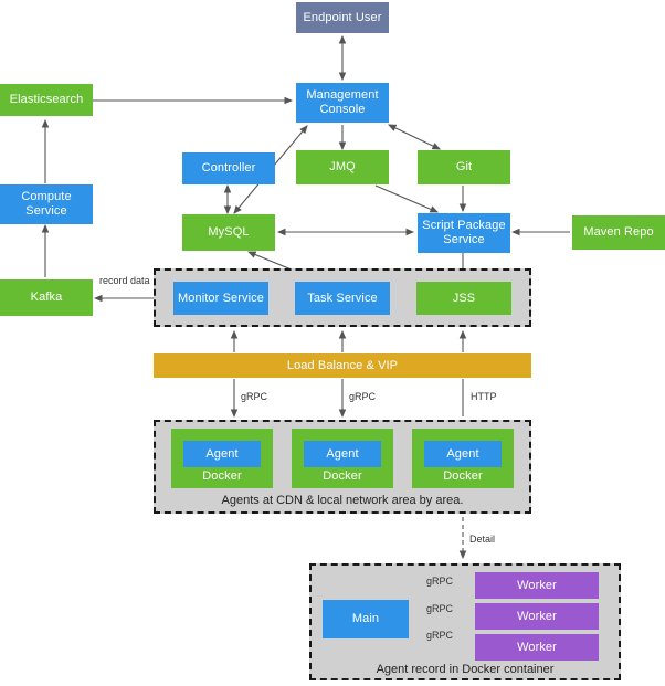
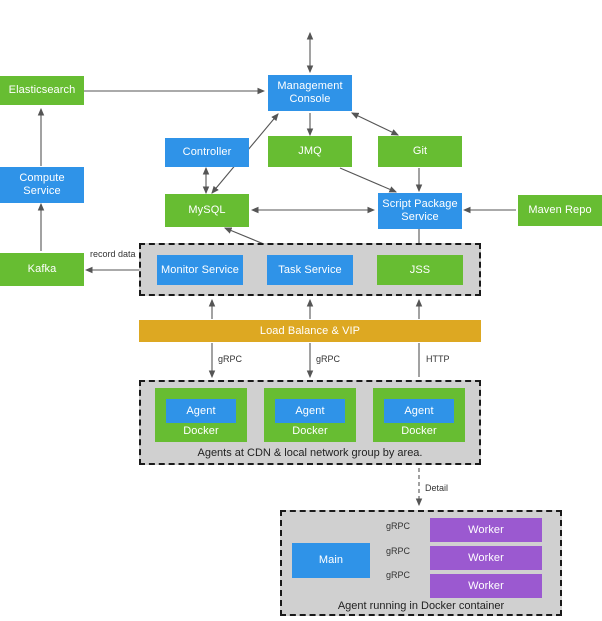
- Agents at CDN & local network area by area.
+ Agents at CDN & local network group by area.
- Agent record in Docker container
+ Agent running in Docker container
- Endpoint User
  Management
  Console
  Elasticsearch
  Compute
  Service
  Kafka
  Controller
  JMQ
  Git
  MySQL
  Script Package
  Service
  Maven Repo
  Monitor Service
  Task Service
  JSS
  Load Balance & VIP
  Docker
  Agent
  Docker
  Agent
  Docker
  Agent
  Main
  Worker
  Worker
  Worker
  record data
  gRPC
  gRPC
  HTTP
  Detail
  gRPC
  gRPC
  gRPC
